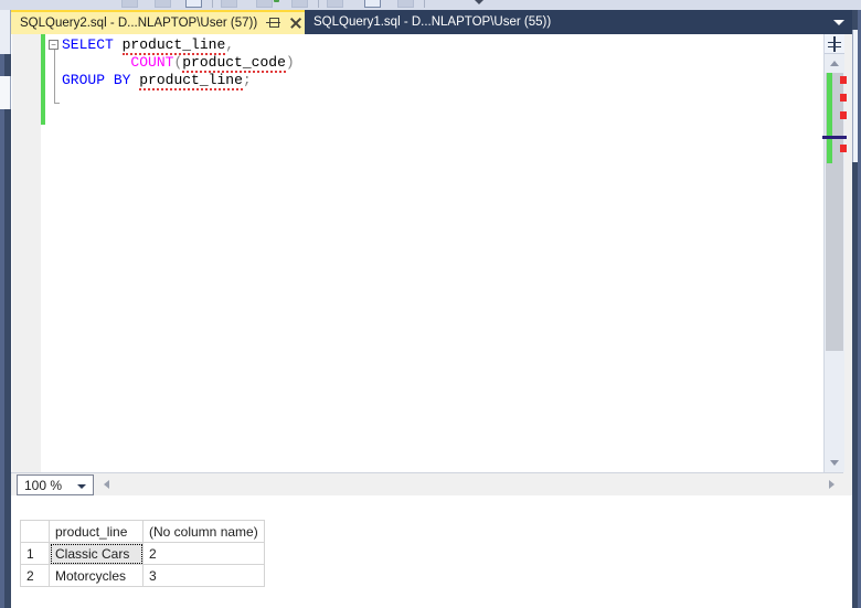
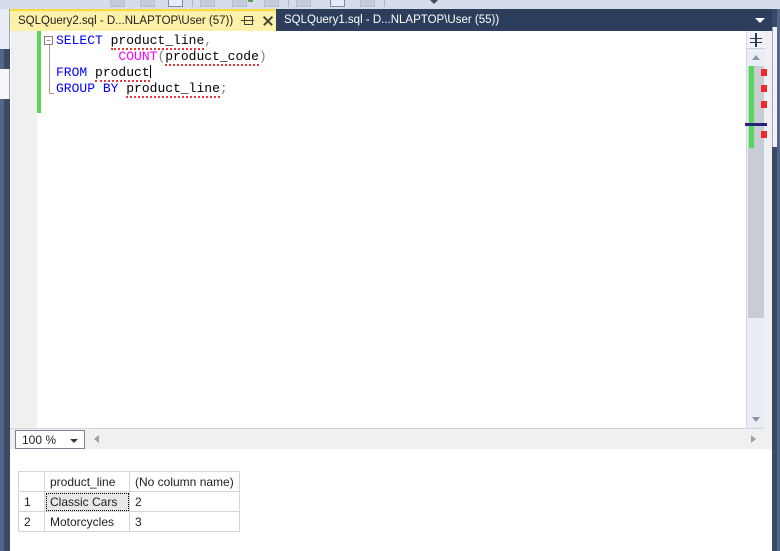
  SQLQuery2.sql - D...NLAPTOP\User (57))
  SQLQuery1.sql - D...NLAPTOP\User (55))
  −
  SELECT product_line,
  COUNT(product_code)
+ FROM product
  GROUP BY product_line;
  100 %
  	product_line	(No column name)
  1	Classic Cars	2
  2	Motorcycles	3
